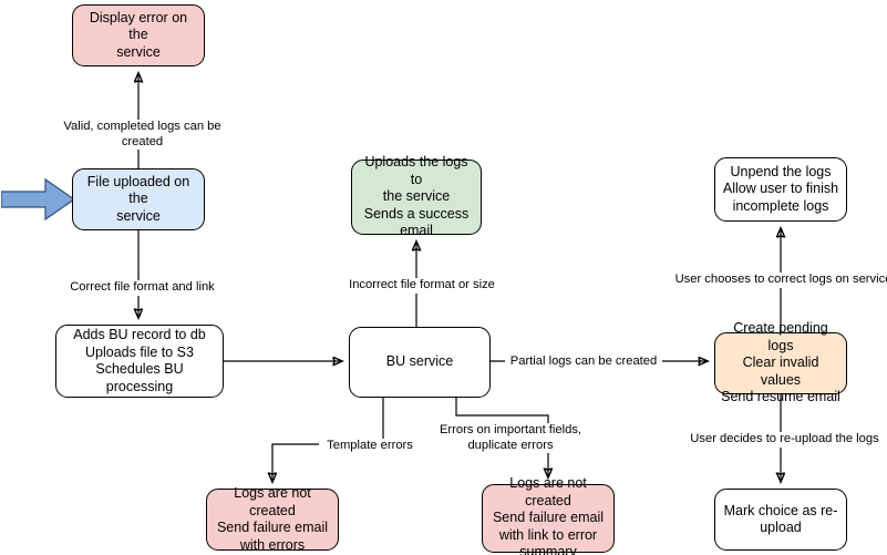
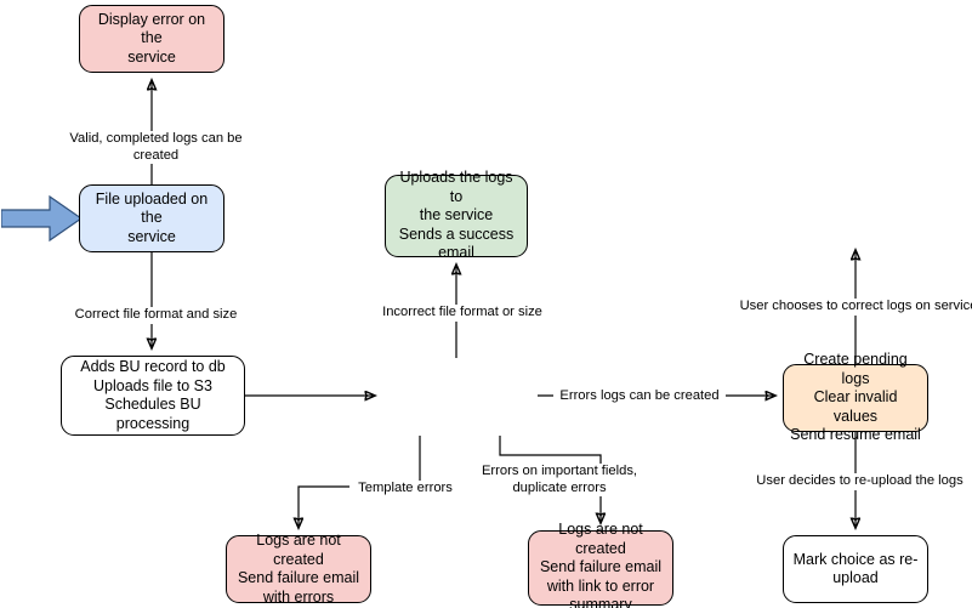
  Display error on the
  service
  File uploaded on the
  service
  Adds BU record to db
  Uploads file to S3
  Schedules BU processing
  Uploads the logs to
  the service
  Sends a success
  email
- BU service
- Unpend the logs
- Allow user to finish
- incomplete logs
  Create pending logs
  Clear invalid values
  Send resume email
  Logs are not created
  Send failure email
  with errors
  Logs are not created
  Send failure email
  with link to error
  summary
  Mark choice as re-
  upload
  Valid, completed logs can be created
- Correct file format and link
+ Correct file format and size
  Incorrect file format or size
- Partial logs can be created
+ Errors logs can be created
  User chooses to correct logs on servic
  User decides to re-upload the logs
  Template errors
  Errors on important fields,
  duplicate errors
